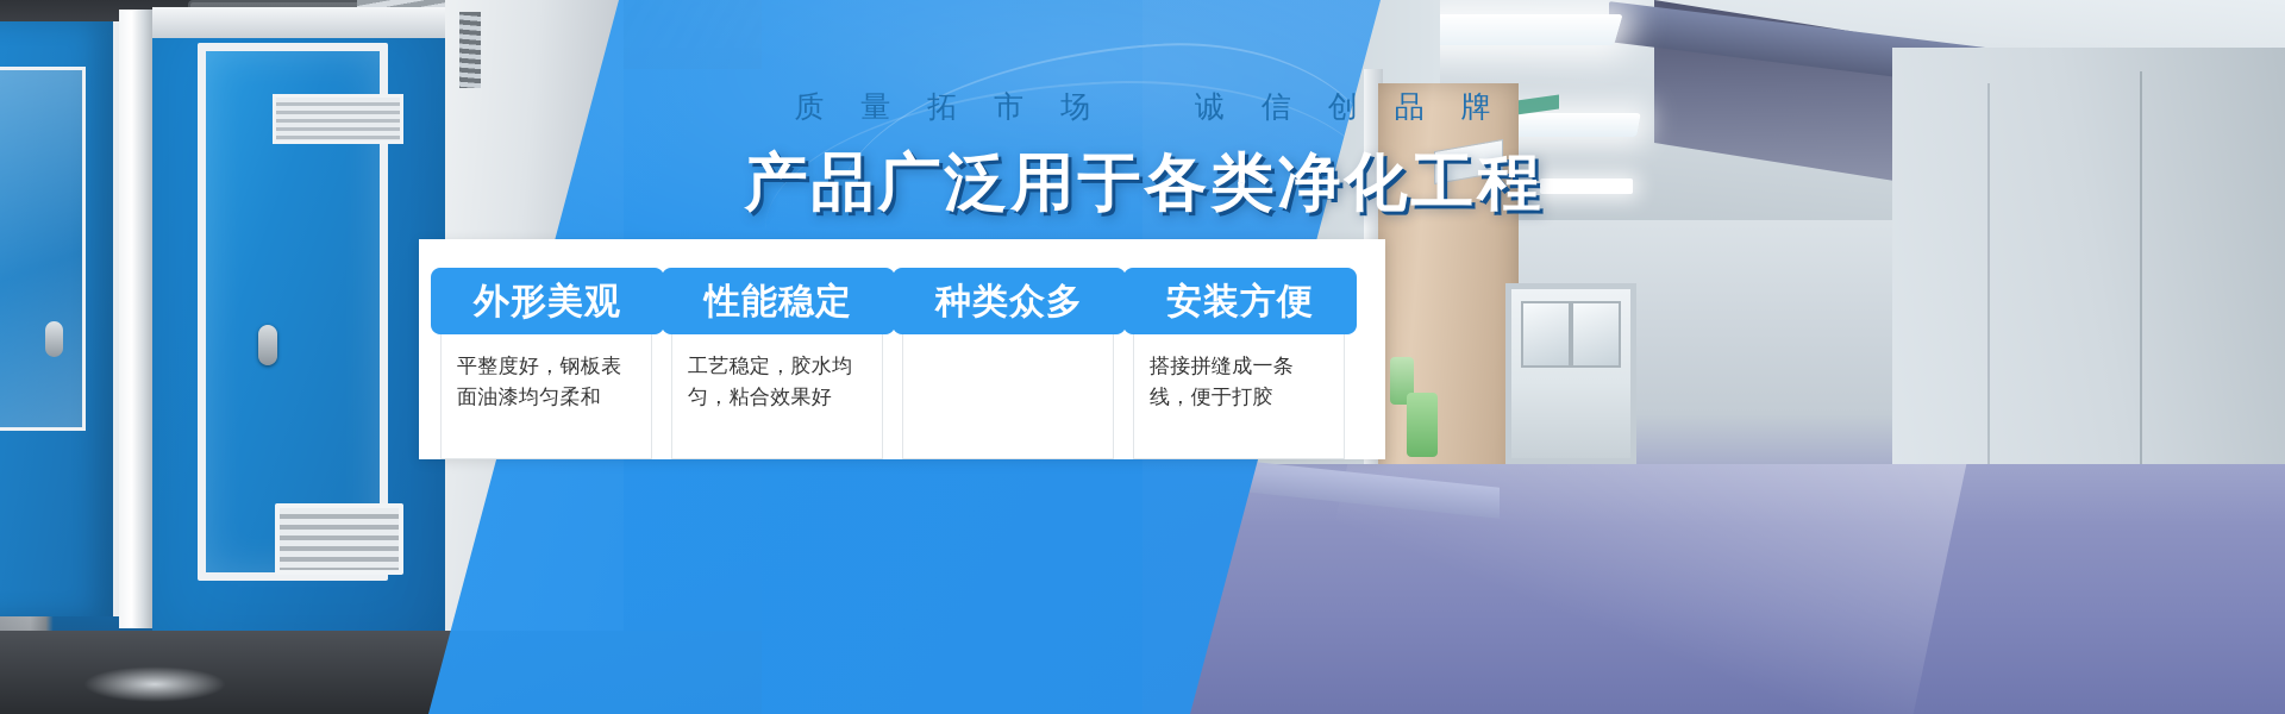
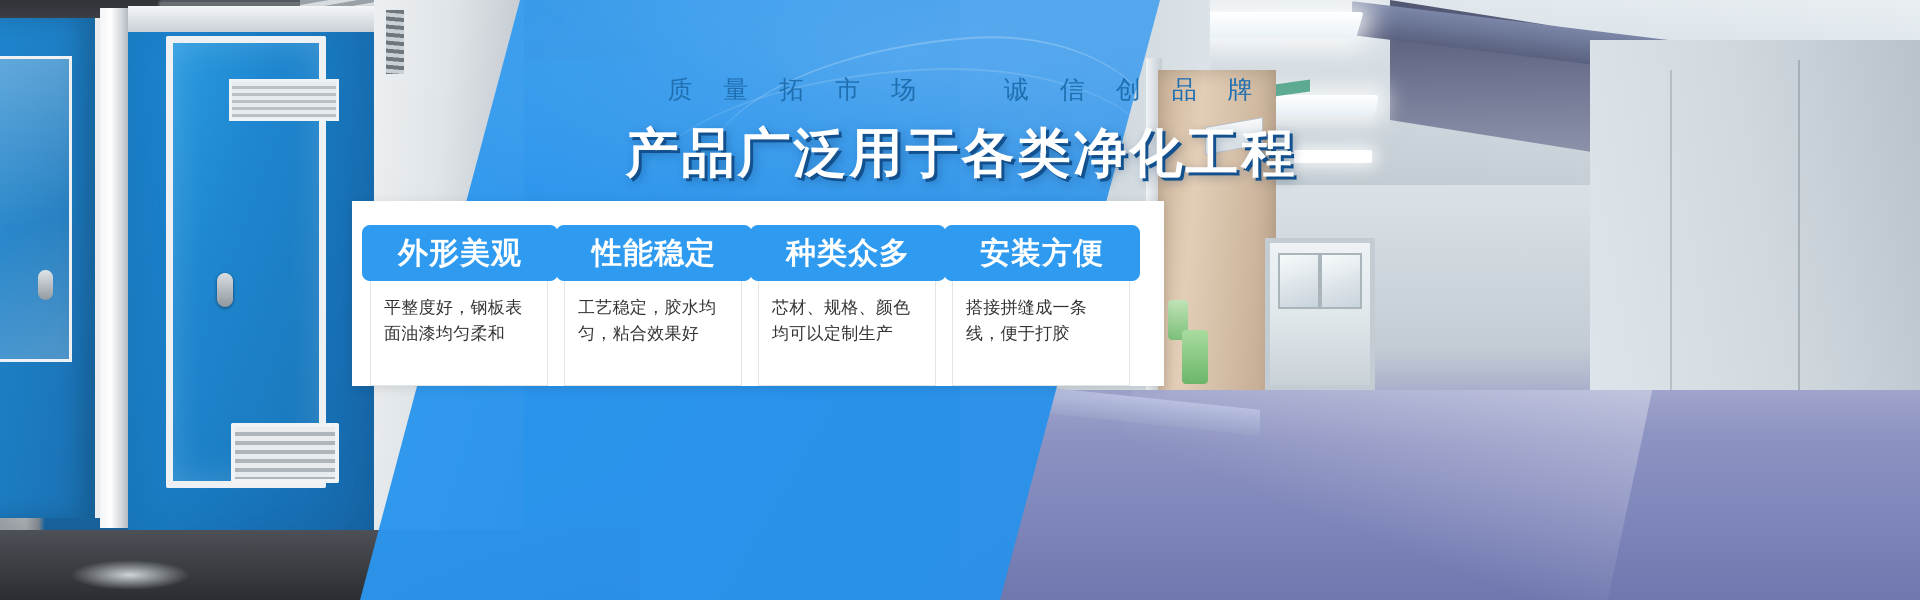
  质 量 拓 市 场 诚 信 创 品 牌
  产品广泛用于各类净化工程
  外形美观
  平整度好，钢板表面油漆均匀柔和
  性能稳定
  工艺稳定，胶水均匀，粘合效果好
  种类众多
+ 芯材、规格、颜色均可以定制生产
  安装方便
  搭接拼缝成一条线，便于打胶
